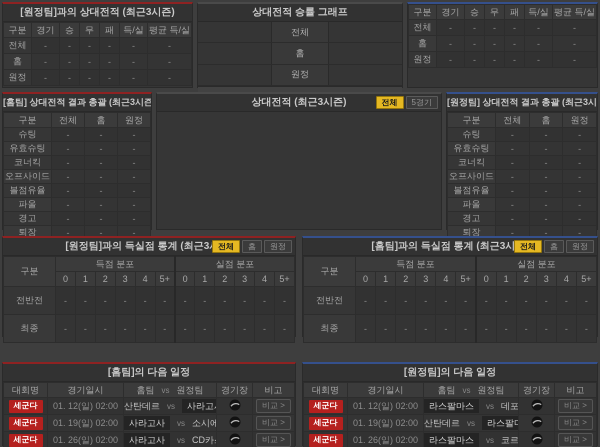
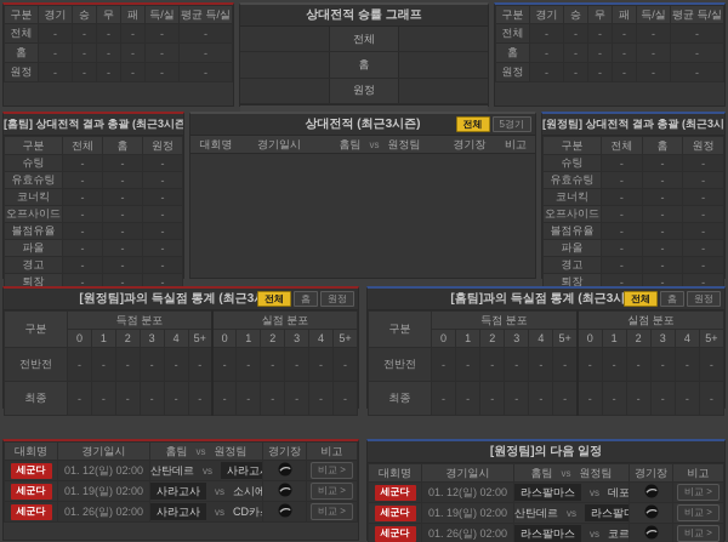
- [원정팀]과의 상대전적 (최근3시즌)
  구분	경기	승	무	패	득/실	평균 득/실
  전체	-	-	-	-	-	-
  홈	-	-	-	-	-	-
  원정	-	-	-	-	-	-
  상대전적 승률 그래프
  전체
  홈
  원정
  구분	경기	승	무	패	득/실	평균 득/실
  전체	-	-	-	-	-	-
  홈	-	-	-	-	-	-
  원정	-	-	-	-	-	-
  [홈팀] 상대전적 결과 총괄 (최근3시즌
  구분	전체	홈	원정
  슈팅	-	-	-
  유효슈팅	-	-	-
  코너킥	-	-	-
  오프사이드	-	-	-
  볼점유율	-	-	-
  파울	-	-	-
  경고	-	-	-
  퇴장	-	-	-
  상대전적 (최근3시즌)
  전체
  5경기
+ 대회명
+ 경기일시
+ 홈팀 vs 원정팀
+ 경기장
+ 비고
  [원정팀] 상대전적 결과 총괄 (최근3시
  구분	전체	홈	원정
  슈팅	-	-	-
  유효슈팅	-	-	-
  코너킥	-	-	-
  오프사이드	-	-	-
  볼점유율	-	-	-
  파울	-	-	-
  경고	-	-	-
  퇴장	-	-	-
  [원정팀]과의 득실점 통계 (최근3
  전체
  홈
  원정
  구분	득점 분포	실점 분포
  0	1	2	3	4	5+	0	1	2	3	4	5+
  전반전	-	-	-	-	-	-	-	-	-	-	-	-
  최종	-	-	-	-	-	-	-	-	-	-	-	-
  [홈팀]과의 득실점 통계 (최근3시
  전체
  홈
  원정
  구분	득점 분포	실점 분포
  0	1	2	3	4	5+	0	1	2	3	4	5+
  전반전	-	-	-	-	-	-	-	-	-	-	-	-
  최종	-	-	-	-	-	-	-	-	-	-	-	-
- [홈팀]의 다음 일정
  대회명	경기일시	홈팀 vs 원정팀	경기장	비고
  세군다	01. 12(일) 02:00	산탄데르 vs 사라고		비교 >
  세군다	01. 19(일) 02:00	사라고사 vs 소시에		비교 >
  세군다	01. 26(일) 02:00	사라고사 vs CD카		비교 >
  [원정팀]의 다음 일정
  대회명	경기일시	홈팀 vs 원정팀	경기장	비고
  세군다	01. 12(일) 02:00	라스팔마스 vs 데포		비교 >
  세군다	01. 19(일) 02:00	산탄데르 vs 라스팔		비교 >
  세군다	01. 26(일) 02:00	라스팔마스 vs 코르		비교 >
